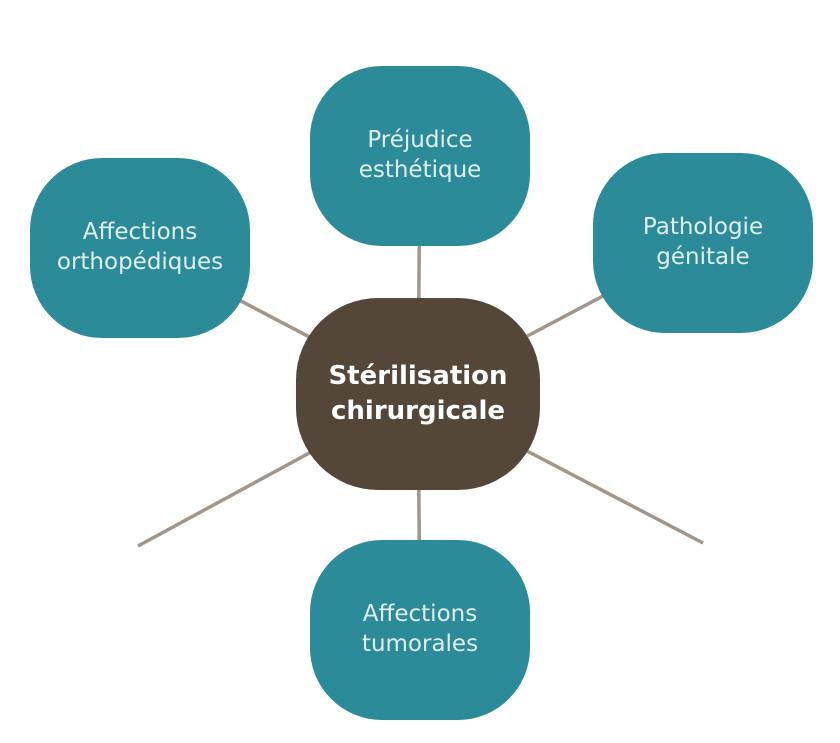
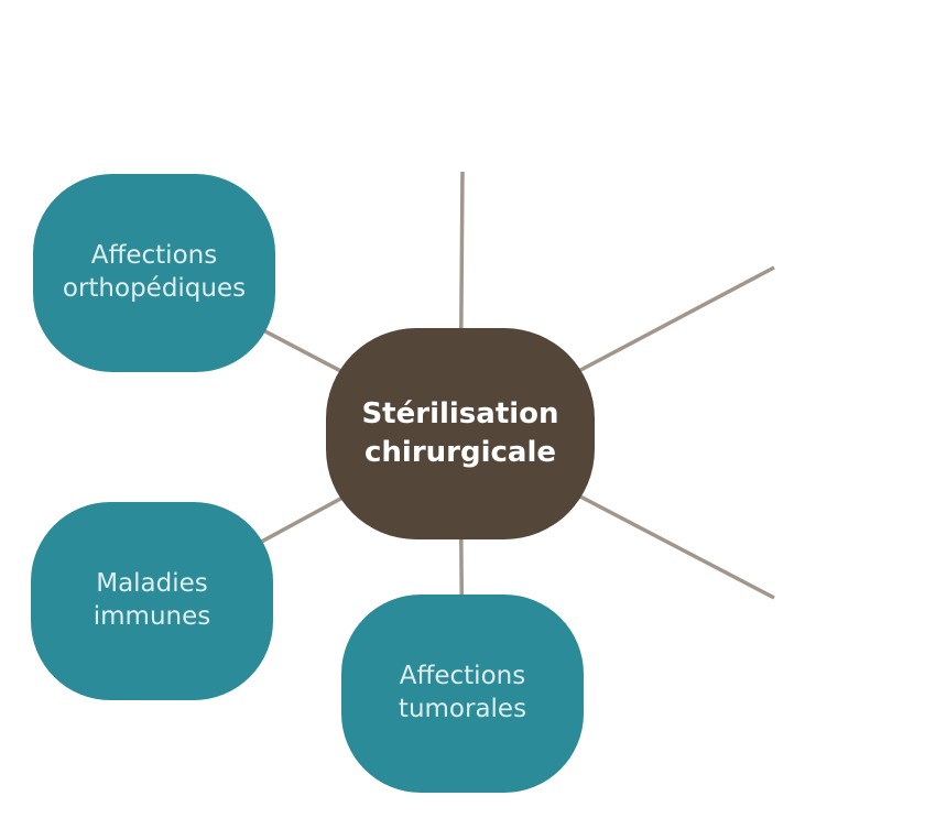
  Stérilisation
  chirurgicale
- Préjudice
- esthétique
- Pathologie
- génitale
  Affections
  tumorales
+ Maladies
+ immunes
  Affections
  orthopédiques
